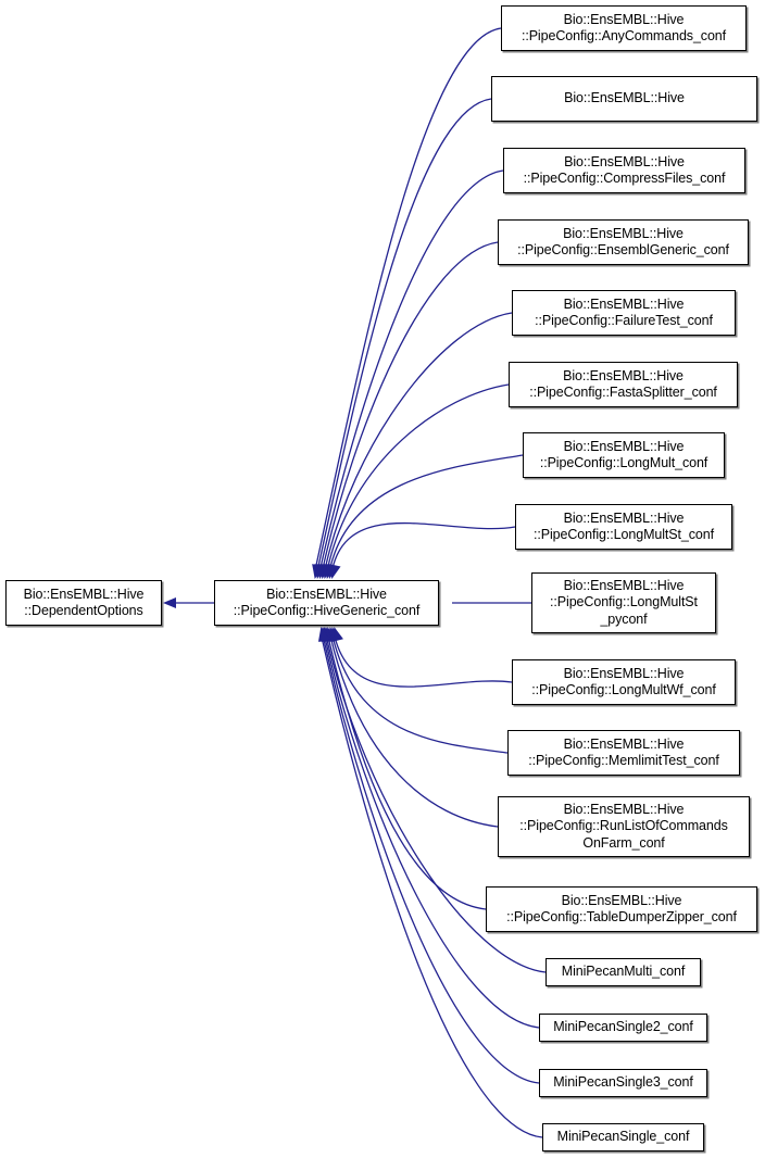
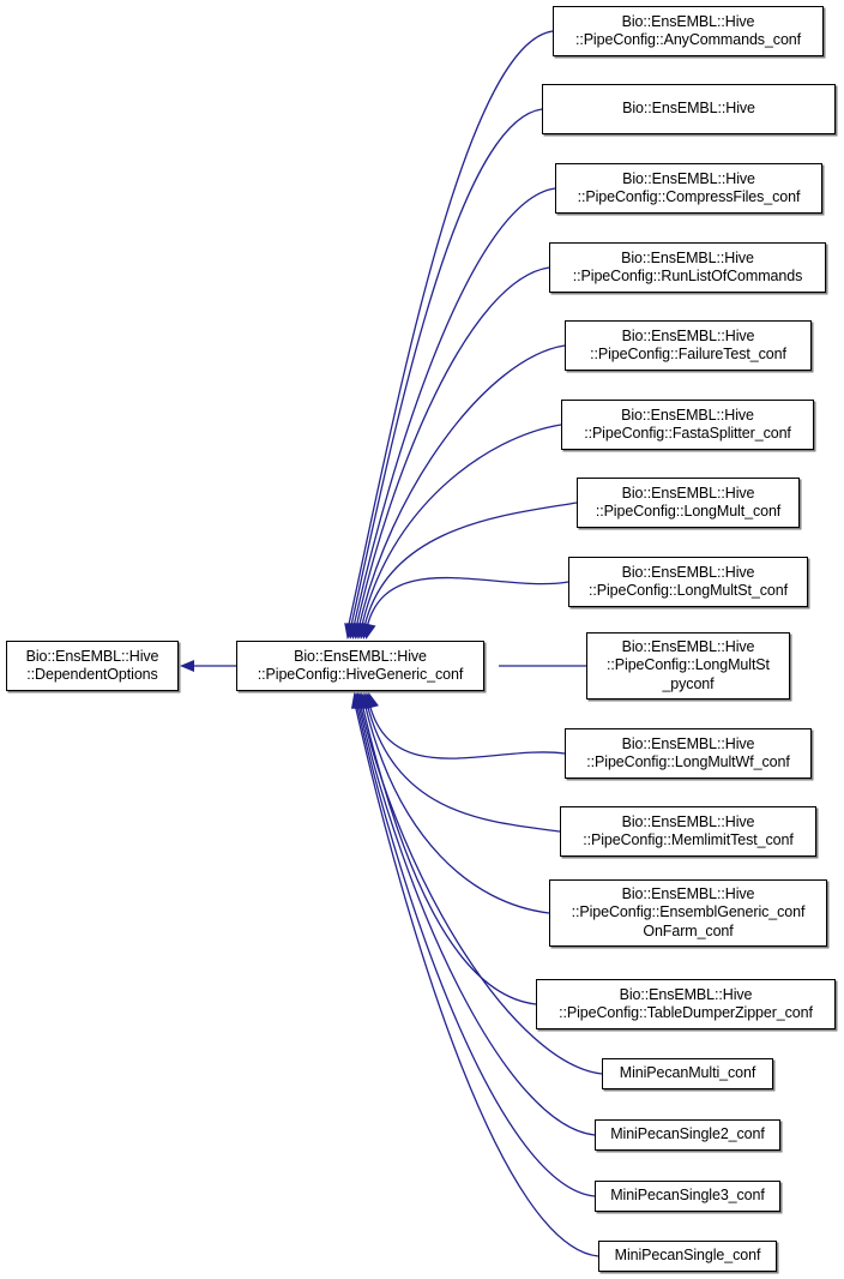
  Bio::EnsEMBL::Hive
  ::DependentOptions
  Bio::EnsEMBL::Hive
  ::PipeConfig::HiveGeneric_conf
  Bio::EnsEMBL::Hive
  ::PipeConfig::AnyCommands_conf
  Bio::EnsEMBL::Hive
  Bio::EnsEMBL::Hive
  ::PipeConfig::CompressFiles_conf
  Bio::EnsEMBL::Hive
- ::PipeConfig::EnsemblGeneric_conf
+ ::PipeConfig::RunListOfCommands
  Bio::EnsEMBL::Hive
  ::PipeConfig::FailureTest_conf
  Bio::EnsEMBL::Hive
  ::PipeConfig::FastaSplitter_conf
  Bio::EnsEMBL::Hive
  ::PipeConfig::LongMult_conf
  Bio::EnsEMBL::Hive
  ::PipeConfig::LongMultSt_conf
  Bio::EnsEMBL::Hive
  ::PipeConfig::LongMultSt
  _pyconf
  Bio::EnsEMBL::Hive
  ::PipeConfig::LongMultWf_conf
  Bio::EnsEMBL::Hive
  ::PipeConfig::MemlimitTest_conf
  Bio::EnsEMBL::Hive
- ::PipeConfig::RunListOfCommands
+ ::PipeConfig::EnsemblGeneric_conf
  OnFarm_conf
  Bio::EnsEMBL::Hive
  ::PipeConfig::TableDumperZipper_conf
  MiniPecanMulti_conf
  MiniPecanSingle2_conf
  MiniPecanSingle3_conf
  MiniPecanSingle_conf
